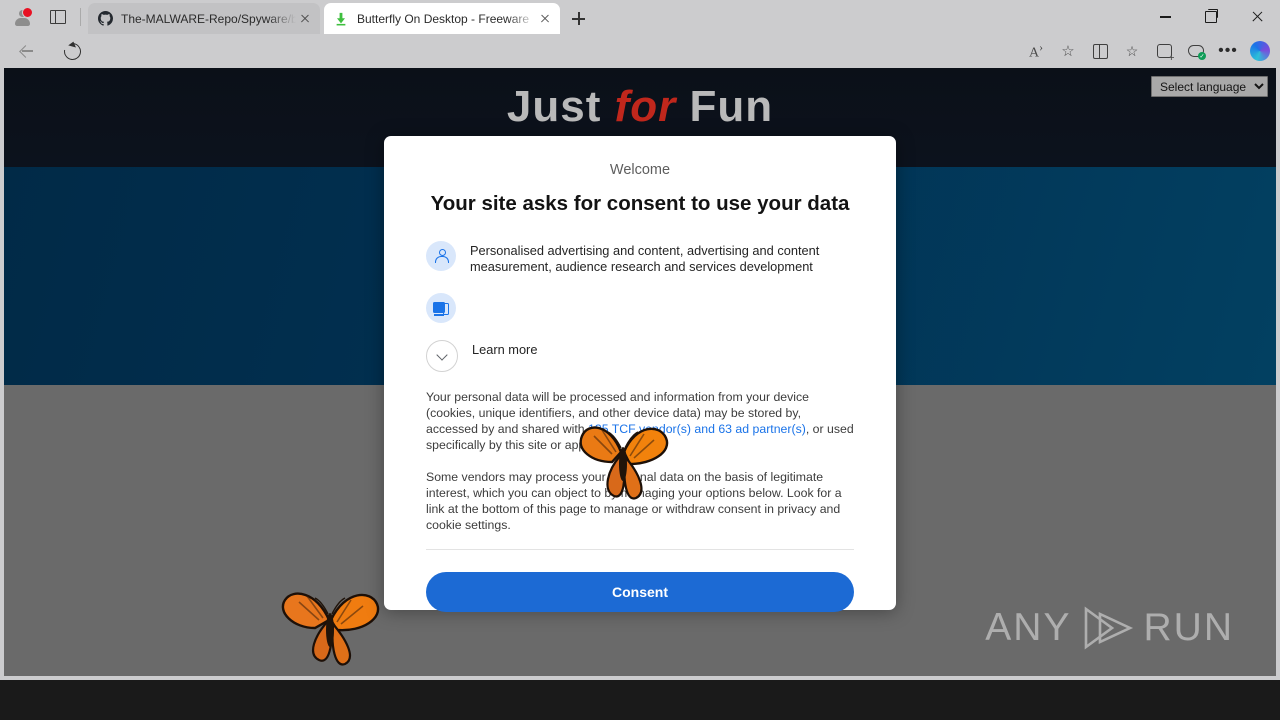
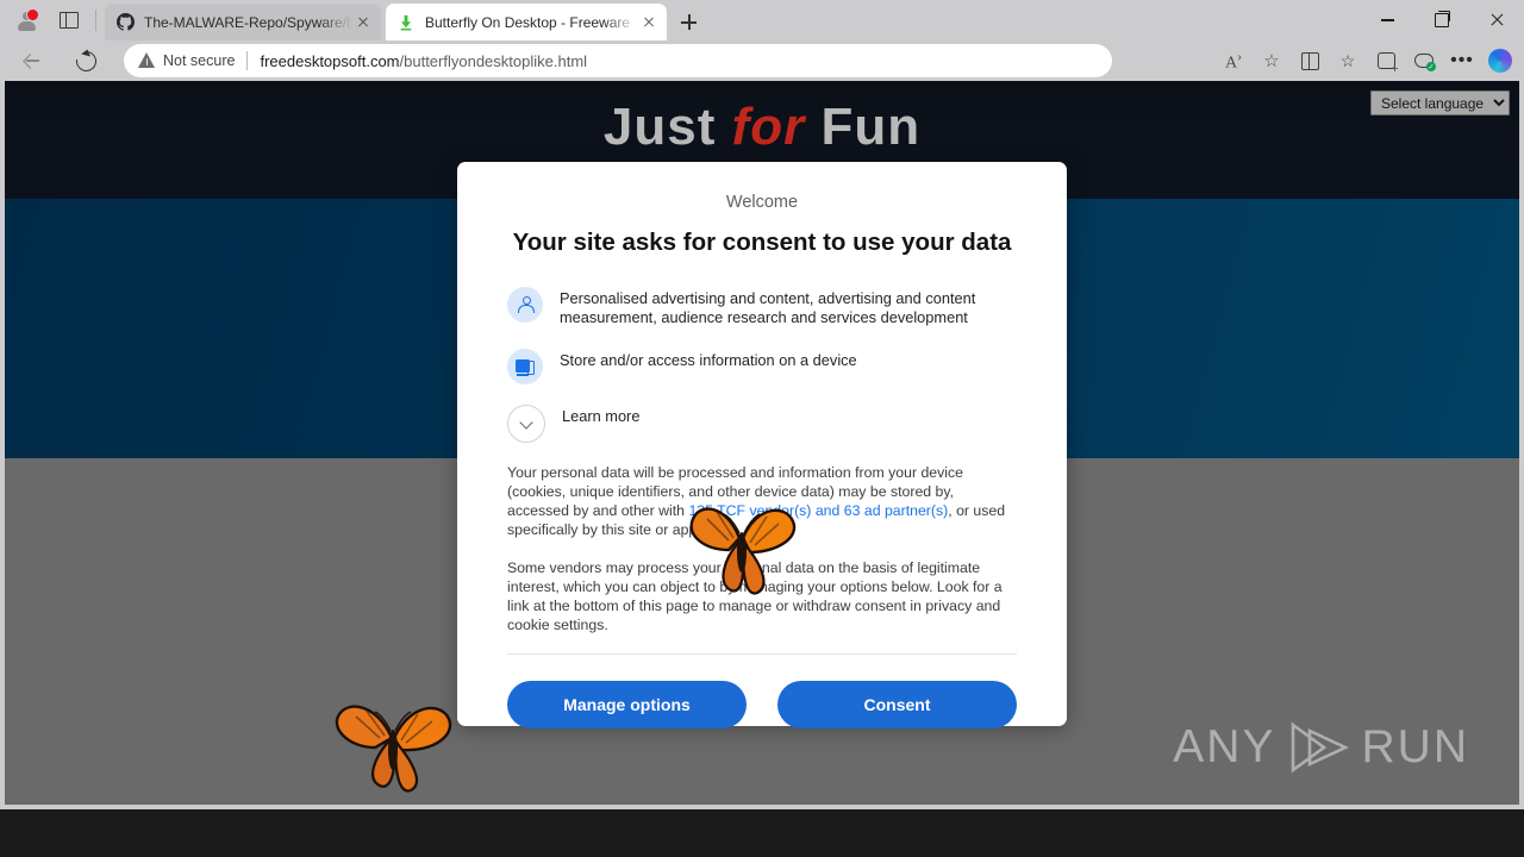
  The-MALWARE-Repo/Spyware/b
  Butterfly On Desktop - Freeware
+ Not secure
+ freedesktopsoft.com/butterflyondesktoplike.html
  A›
  ☆
  ☆
  •••
  Just for Fun
  Select language
  ANY
  RUN
  Welcome
  Your site asks for consent to use your data
  Personalised advertising and content, advertising and content measurement, audience research and services development
+ Store and/or access information on a device
  Learn more
- Your personal data will be processed and information from your device (cookies, unique identifiers, and other device data) may be stored by, accessed by and shared with 5 TCF vdor(s) and 63 ad partner(s), or used specifically by this site or ap
+ Your personal data will be processed and information from your device (cookies, unique identifiers, and other device data) may be stored by, accessed by and other with 1 TCF veor(s) and 63 ad partner(s), or used specifically by this site or ap
  Some vendors may process yournal data on the basis of legitimate interest, which you can object to b maging your options below. Look for a link at the bottom of this page to manage or withdraw consent in privacy and cookie settings.
+ Manage options
  Consent
